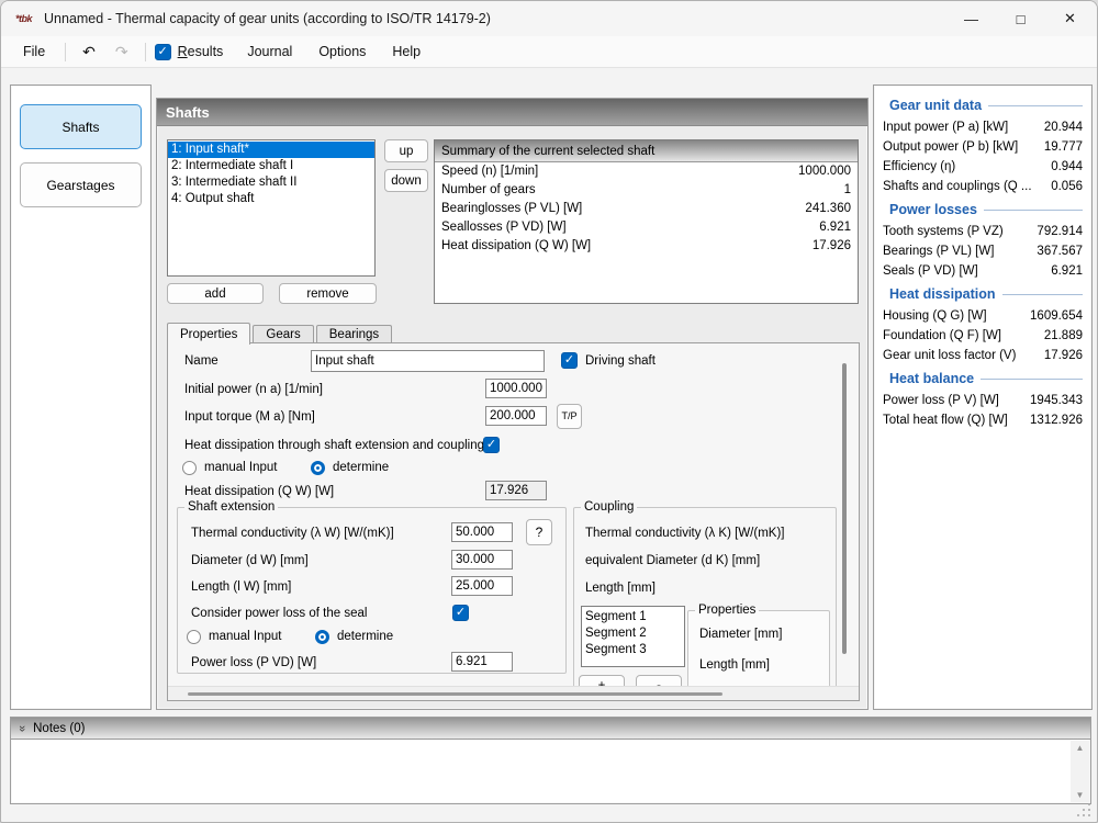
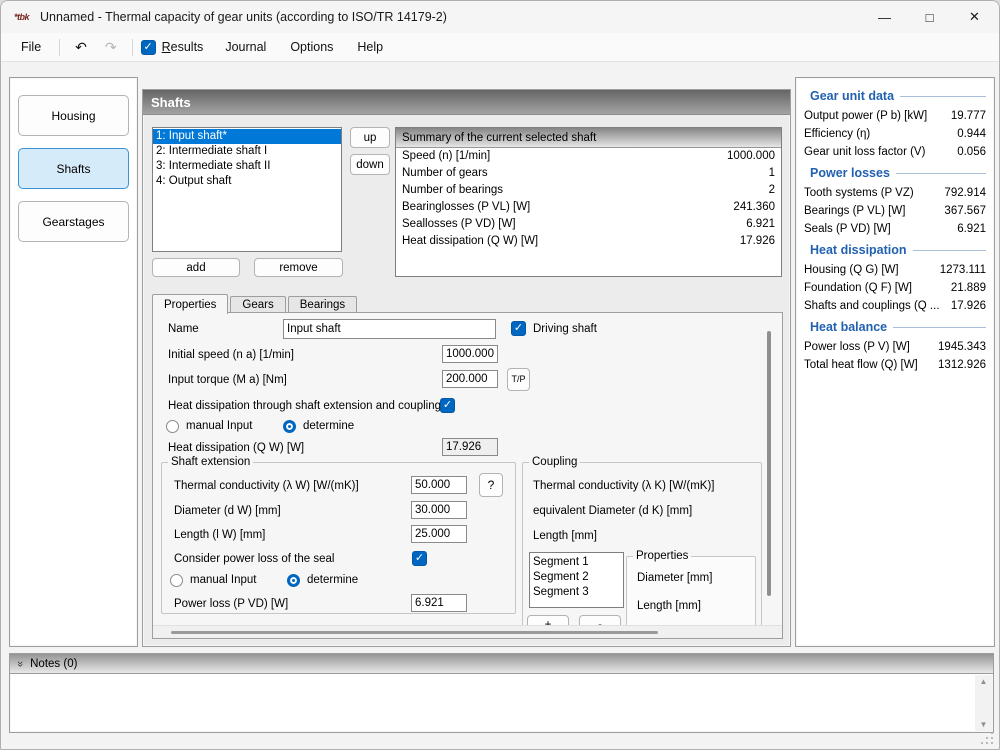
  *tbk
  Unnamed - Thermal capacity of gear units (according to ISO/TR 14179-2)
  —
  □
  ✕
  File
  ↶
  ↷
  ✓
  Results
  Journal
  Options
  Help
+ Housing
  Shafts
  Gearstages
  Shafts
  1: Input shaft*
  2: Intermediate shaft I
  3: Intermediate shaft II
  4: Output shaft
  up
  down
  add
  remove
  Summary of the current selected shaft
  Speed (n) [1/min]
  1000.000
  Number of gears
  1
+ Number of bearings
+ 2
  Bearinglosses (P VL) [W]
  241.360
  Seallosses (P VD) [W]
  6.921
  Heat dissipation (Q W) [W]
  17.926
  Properties
  Gears
  Bearings
  Name
  Input shaft
  ✓
  Driving shaft
- Initial power (n a) [1/min]
+ Initial speed (n a) [1/min]
  1000.000
  Input torque (M a) [Nm]
  200.000
  T/P
  Heat dissipation through shaft extension and coupling
  ✓
  manual Input
  determine
  Heat dissipation (Q W) [W]
  17.926
  Shaft extension
  Thermal conductivity (λ W) [W/(mK)]
  50.000
  ?
  Diameter (d W) [mm]
  30.000
  Length (l W) [mm]
  25.000
  Consider power loss of the seal
  ✓
  manual Input
  determine
  Power loss (P VD) [W]
  6.921
  Coupling
  Thermal conductivity (λ K) [W/(mK)]
  equivalent Diameter (d K) [mm]
  Length [mm]
  Segment 1
  Segment 2
  Segment 3
  Properties
  Diameter [mm]
  Length [mm]
  Gear unit data
- Input power (P a) [kW]
- 20.944
  Output power (P b) [kW]
  19.777
  Efficiency (η)
  0.944
- Shafts and couplings (Q ...
+ Gear unit loss factor (V)
  0.056
  Power losses
  Tooth systems (P VZ)
  792.914
  Bearings (P VL) [W]
  367.567
  Seals (P VD) [W]
  6.921
  Heat dissipation
  Housing (Q G) [W]
- 1609.654
+ 1273.111
  Foundation (Q F) [W]
  21.889
- Gear unit loss factor (V)
+ Shafts and couplings (Q ...
  17.926
  Heat balance
  Power loss (P V) [W]
  1945.343
  Total heat flow (Q) [W]
  1312.926
  Notes (0)
  ▲
  ▼
